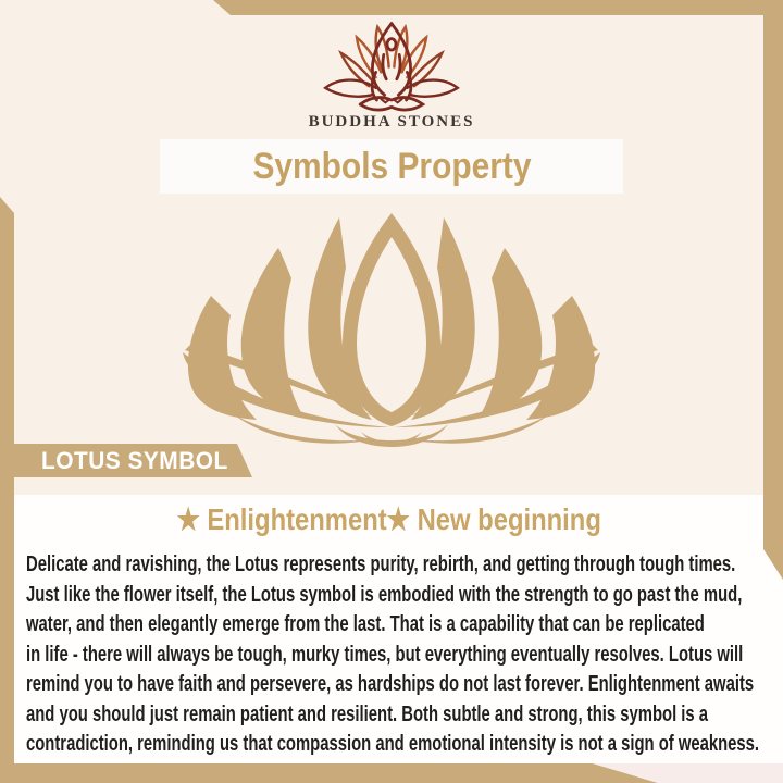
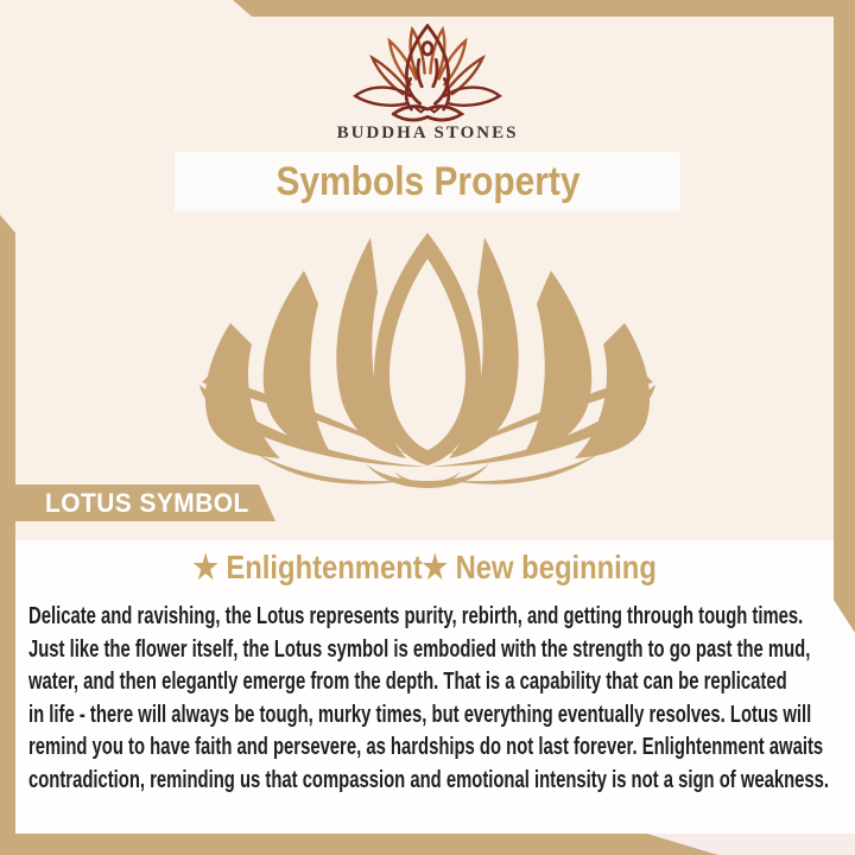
  BUDDHA STONES
  Symbols Property
  LOTUS SYMBOL
  ★ Enlightenment★ New beginning
  Delicate and ravishing, the Lotus represents purity, rebirth, and getting through tough times.
  Just like the flower itself, the Lotus symbol is embodied with the strength to go past the mud,
- water, and then elegantly emerge from the last. That is a capability that can be replicated
+ water, and then elegantly emerge from the depth. That is a capability that can be replicated
  in life - there will always be tough, murky times, but everything eventually resolves. Lotus will
  remind you to have faith and persevere, as hardships do not last forever. Enlightenment awaits
- and you should just remain patient and resilient. Both subtle and strong, this symbol is a
  contradiction, reminding us that compassion and emotional intensity is not a sign of weakness.
